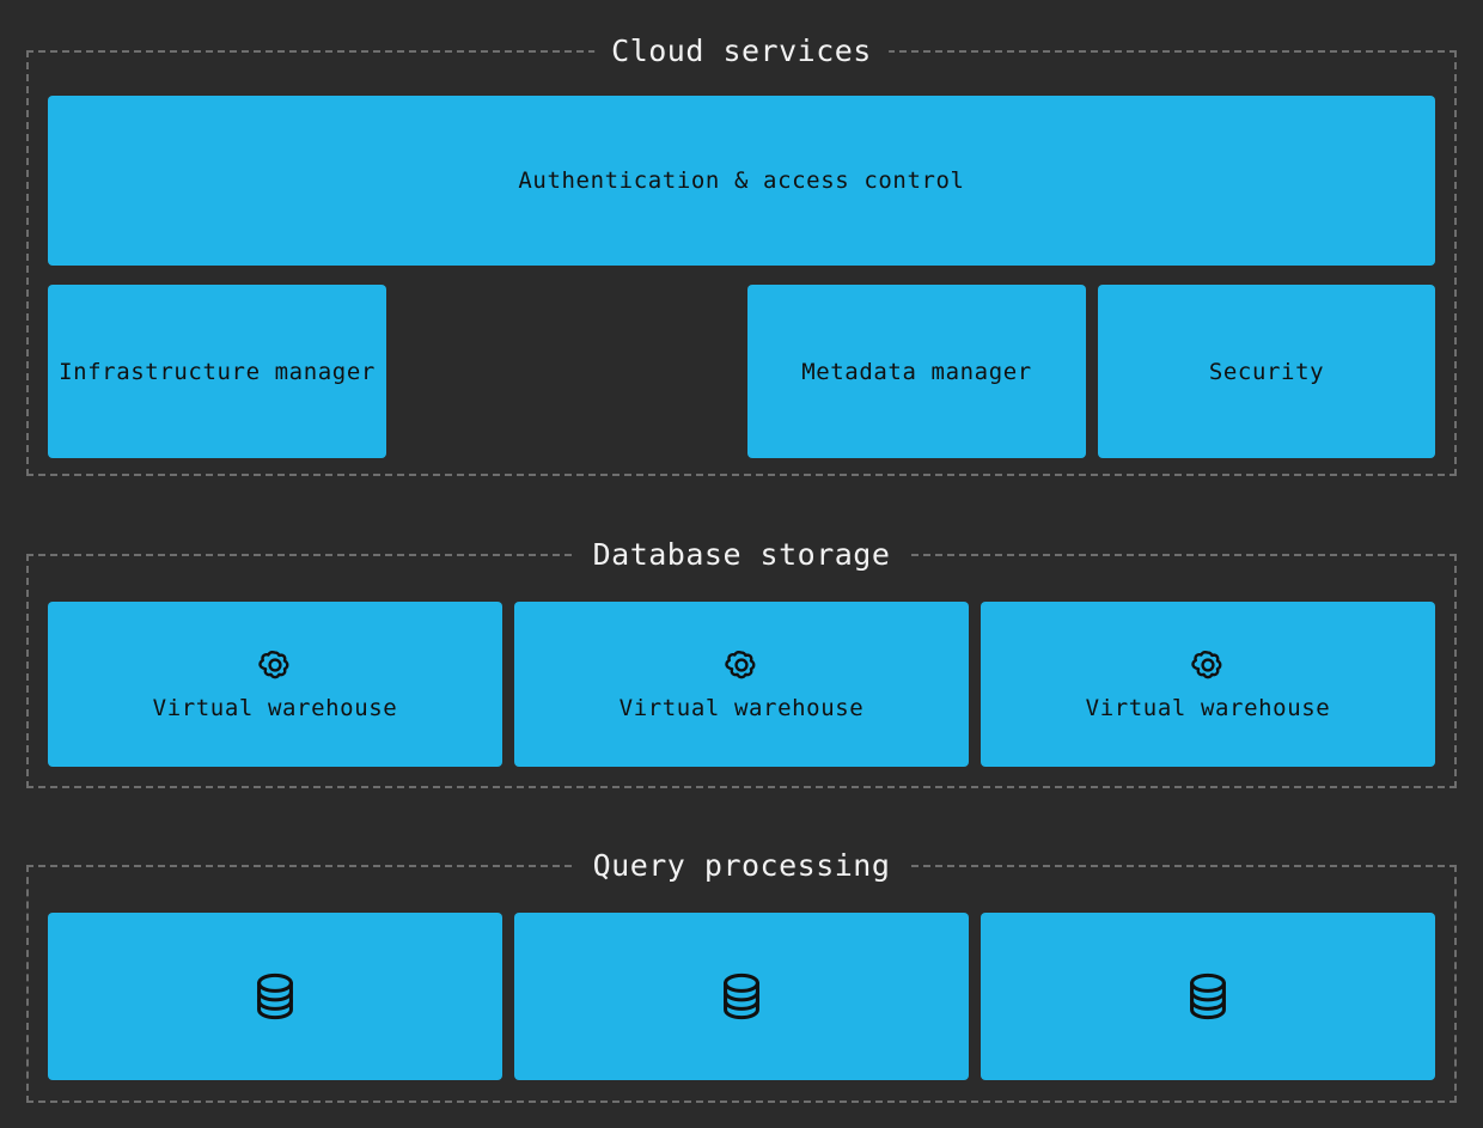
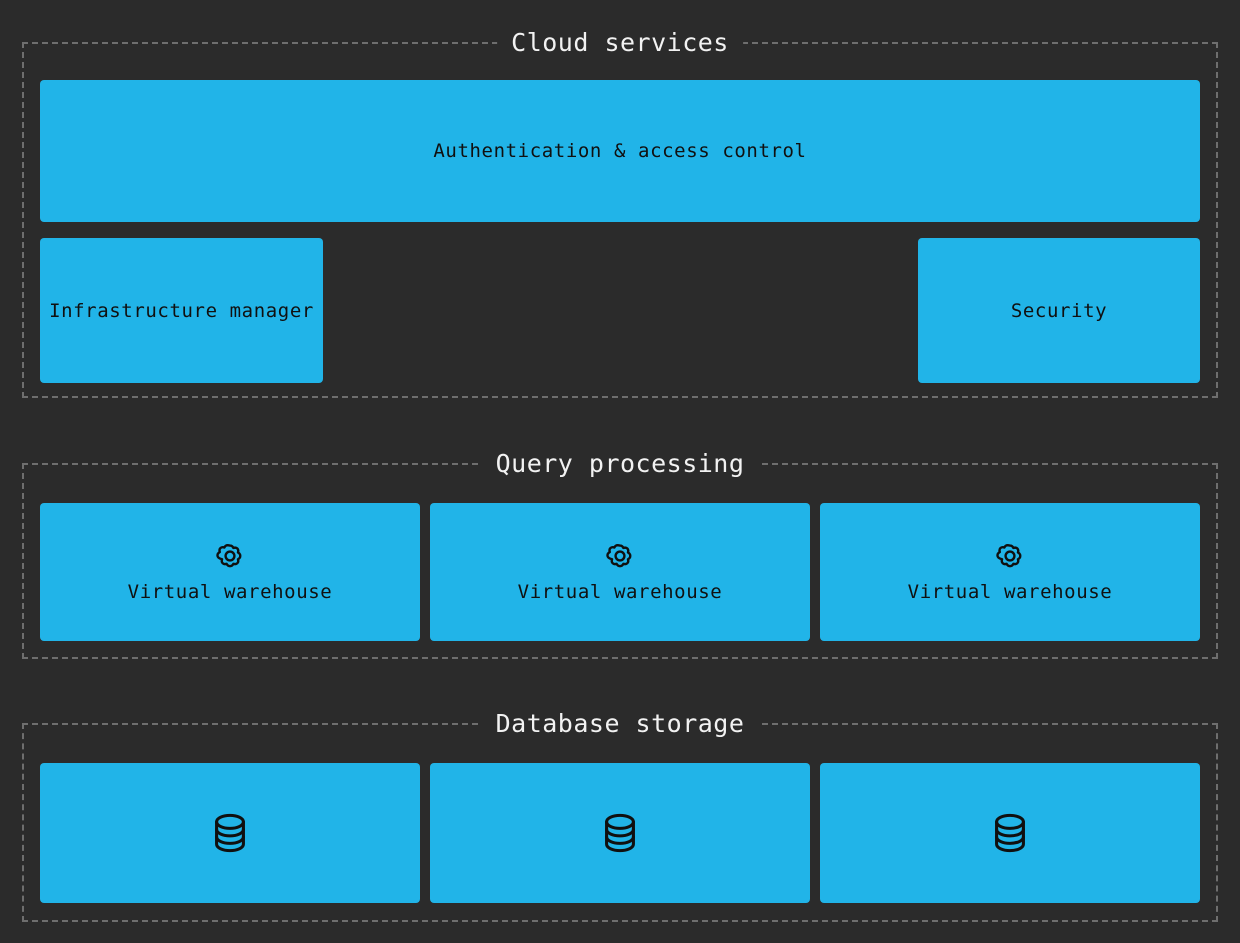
  Cloud services
  Authentication & access control
  Infrastructure manager
- Metadata manager
  Security
- Database storage
+ Query processing
  Virtual warehouse
  Virtual warehouse
  Virtual warehouse
- Query processing
+ Database storage
